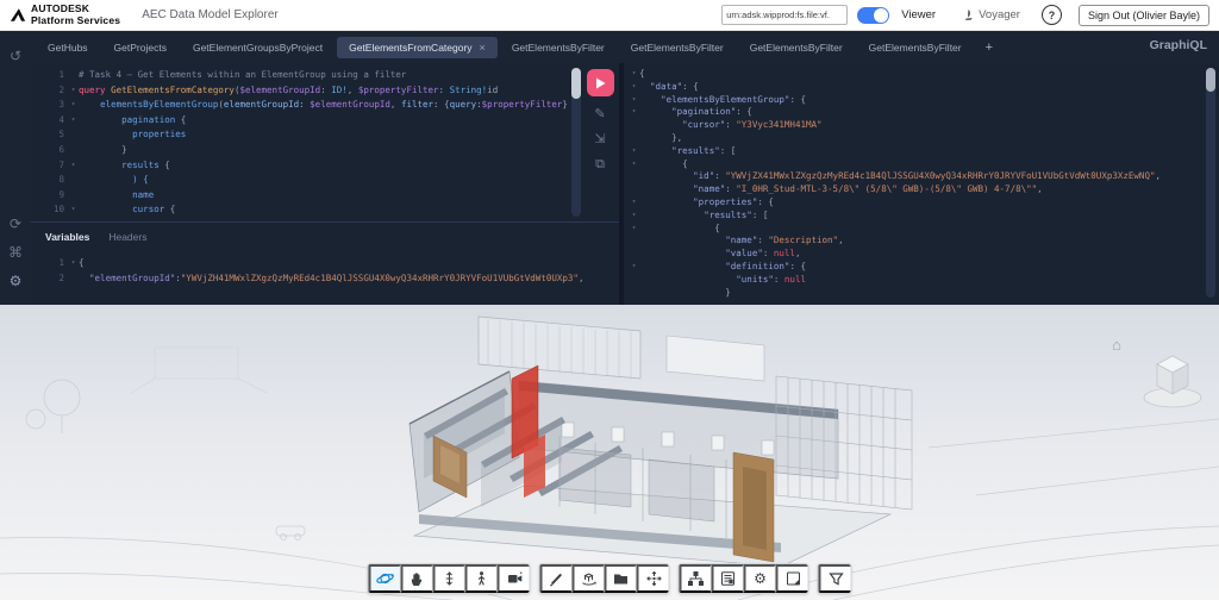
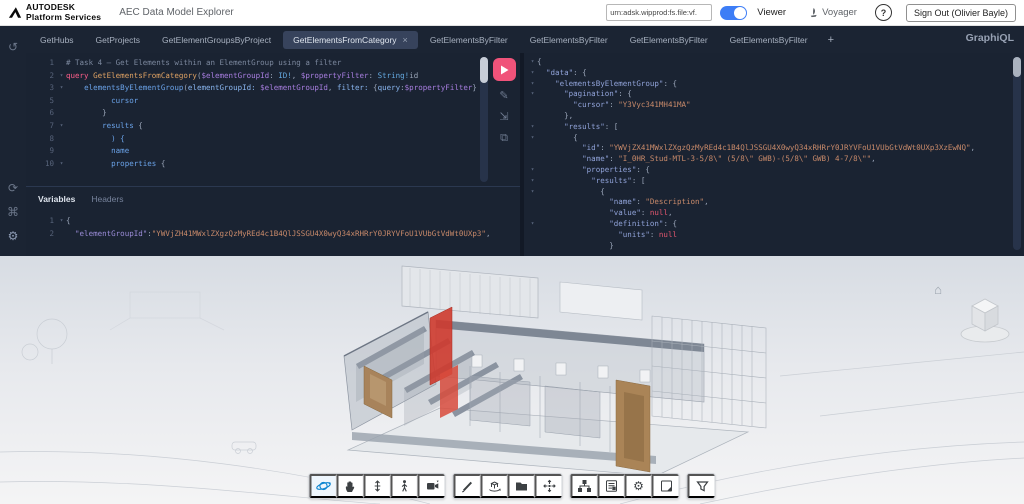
  AUTODESK
  Platform Services
  AEC Data Model Explorer
  urn:adsk.wipprod:fs.file:vf.
  Viewer
  Voyager
  ?
  Sign Out (Olivier Bayle)
  ↺
  ⟳
  ⌘
  ⚙
  GetHubs
  GetProjects
  GetElementGroupsByProject
  GetElementsFromCategory
  ×
  GetElementsByFilter
  GetElementsByFilter
  GetElementsByFilter
  GetElementsByFilter
  +
  1
  # Task 4 — Get Elements within an ElementGroup using a filter
  2
  query GetElementsFromCategory($elementGroupId: ID!, $propertyFilter: String!id
  3
  elementsByElementGroup(elementGroupId: $elementGroupId, filter: {query:$propertyFilter}
- 4
- pagination {
  5
- properties
+ cursor
  6
  }
  7
  results {
  8
  ) {
  9
  name
  10
- cursor {
+ properties {
  ✎
  ⇲
  ⧉
  Variables
  Headers
  1
  {
  2
  "elementGroupId":"YWVjZH41MWxlZXgzQzMyREd4c1B4QlJSSGU4X0wyQ34xRHRrY0JRYVFoU1VUbGtVdWt0UXp3",
  {
  "data": {
  "elementsByElementGroup": {
  "pagination": {
  "cursor": "Y3Vyc341MH41MA"
  },
  "results": [
  {
  "id": "YWVjZX41MWxlZXgzQzMyREd4c1B4QlJSSGU4X0wyQ34xRHRrY0JRYVFoU1VUbGtVdWt0UXp3XzEwNQ",
  "name": "I_0HR_Stud-MTL-3-5/8\" (5/8\" GWB)-(5/8\" GWB) 4-7/8\"",
  "properties": {
  "results": [
  {
  "name": "Description",
  "value": null,
  "definition": {
  "units": null
  }
  GraphiQL
  ⌂
  ⚙
